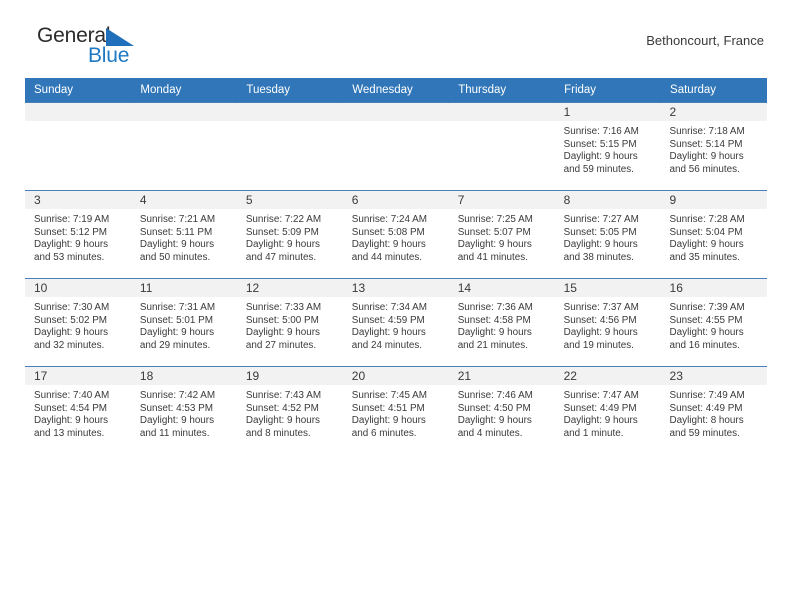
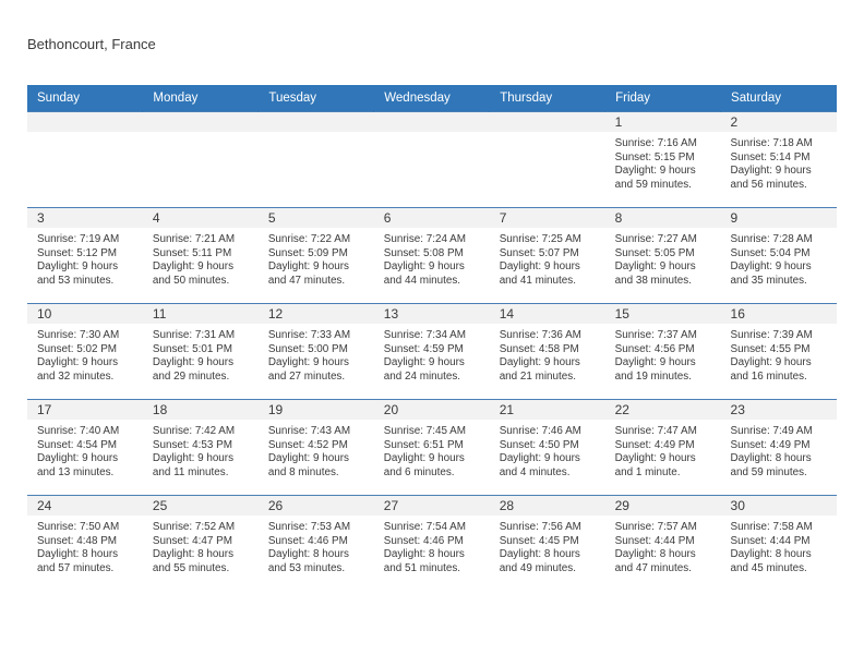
- General
- Blue
  Bethoncourt, France
  Sunday	Monday	Tuesday	Wednesday	Thursday	Friday	Saturday
  					1Sunrise: 7:16 AMSunset: 5:15 PMDaylight: 9 hoursand 59 minutes.	2Sunrise: 7:18 AMSunset: 5:14 PMDaylight: 9 hoursand 56 minutes.
  3Sunrise: 7:19 AMSunset: 5:12 PMDaylight: 9 hoursand 53 minutes.	4Sunrise: 7:21 AMSunset: 5:11 PMDaylight: 9 hoursand 50 minutes.	5Sunrise: 7:22 AMSunset: 5:09 PMDaylight: 9 hoursand 47 minutes.	6Sunrise: 7:24 AMSunset: 5:08 PMDaylight: 9 hoursand 44 minutes.	7Sunrise: 7:25 AMSunset: 5:07 PMDaylight: 9 hoursand 41 minutes.	8Sunrise: 7:27 AMSunset: 5:05 PMDaylight: 9 hoursand 38 minutes.	9Sunrise: 7:28 AMSunset: 5:04 PMDaylight: 9 hoursand 35 minutes.
  10Sunrise: 7:30 AMSunset: 5:02 PMDaylight: 9 hoursand 32 minutes.	11Sunrise: 7:31 AMSunset: 5:01 PMDaylight: 9 hoursand 29 minutes.	12Sunrise: 7:33 AMSunset: 5:00 PMDaylight: 9 hoursand 27 minutes.	13Sunrise: 7:34 AMSunset: 4:59 PMDaylight: 9 hoursand 24 minutes.	14Sunrise: 7:36 AMSunset: 4:58 PMDaylight: 9 hoursand 21 minutes.	15Sunrise: 7:37 AMSunset: 4:56 PMDaylight: 9 hoursand 19 minutes.	16Sunrise: 7:39 AMSunset: 4:55 PMDaylight: 9 hoursand 16 minutes.
- 17Sunrise: 7:40 AMSunset: 4:54 PMDaylight: 9 hoursand 13 minutes.	18Sunrise: 7:42 AMSunset: 4:53 PMDaylight: 9 hoursand 11 minutes.	19Sunrise: 7:43 AMSunset: 4:52 PMDaylight: 9 hoursand 8 minutes.	20Sunrise: 7:45 AMSunset: 4:51 PMDaylight: 9 hoursand 6 minutes.	21Sunrise: 7:46 AMSunset: 4:50 PMDaylight: 9 hoursand 4 minutes.	22Sunrise: 7:47 AMSunset: 4:49 PMDaylight: 9 hoursand 1 minute.	23Sunrise: 7:49 AMSunset: 4:49 PMDaylight: 8 hoursand 59 minutes.
+ 17Sunrise: 7:40 AMSunset: 4:54 PMDaylight: 9 hoursand 13 minutes.	18Sunrise: 7:42 AMSunset: 4:53 PMDaylight: 9 hoursand 11 minutes.	19Sunrise: 7:43 AMSunset: 4:52 PMDaylight: 9 hoursand 8 minutes.	20Sunrise: 7:45 AMSunset: 6:51 PMDaylight: 9 hoursand 6 minutes.	21Sunrise: 7:46 AMSunset: 4:50 PMDaylight: 9 hoursand 4 minutes.	22Sunrise: 7:47 AMSunset: 4:49 PMDaylight: 9 hoursand 1 minute.	23Sunrise: 7:49 AMSunset: 4:49 PMDaylight: 8 hoursand 59 minutes.
+ 24Sunrise: 7:50 AMSunset: 4:48 PMDaylight: 8 hoursand 57 minutes.	25Sunrise: 7:52 AMSunset: 4:47 PMDaylight: 8 hoursand 55 minutes.	26Sunrise: 7:53 AMSunset: 4:46 PMDaylight: 8 hoursand 53 minutes.	27Sunrise: 7:54 AMSunset: 4:46 PMDaylight: 8 hoursand 51 minutes.	28Sunrise: 7:56 AMSunset: 4:45 PMDaylight: 8 hoursand 49 minutes.	29Sunrise: 7:57 AMSunset: 4:44 PMDaylight: 8 hoursand 47 minutes.	30Sunrise: 7:58 AMSunset: 4:44 PMDaylight: 8 hoursand 45 minutes.
